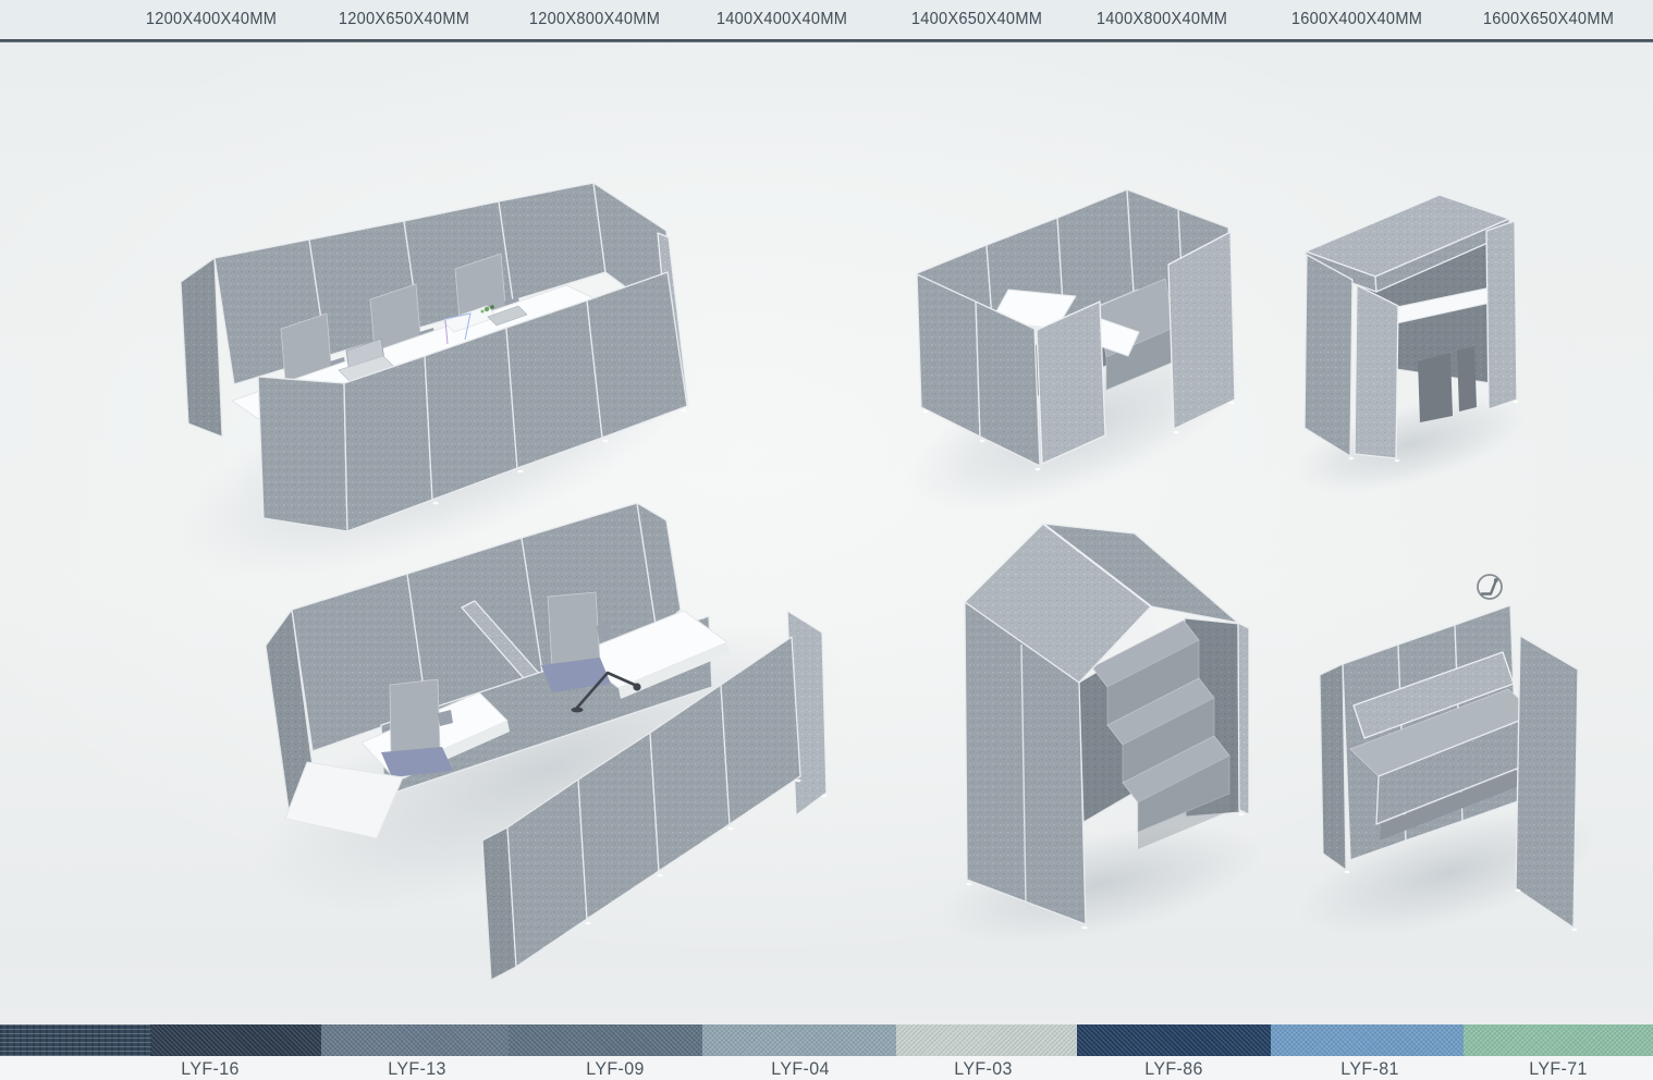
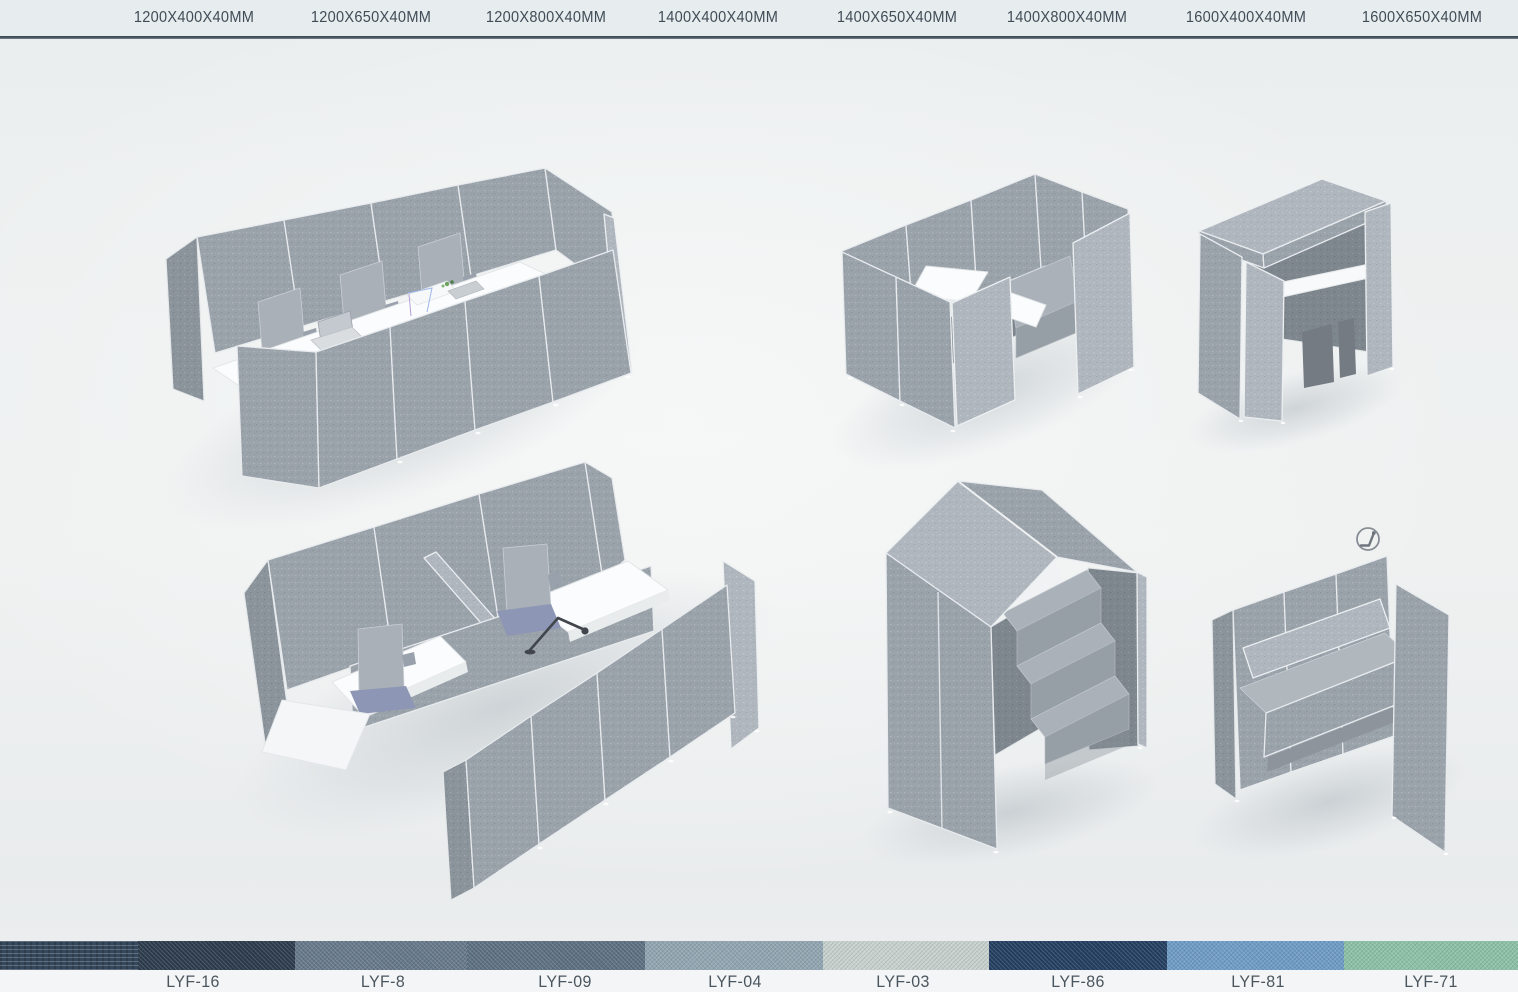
  1200X400X40MM
  1200X650X40MM
  1200X800X40MM
  1400X400X40MM
  1400X650X40MM
  1400X800X40MM
  1600X400X40MM
  1600X650X40MM
  LYF-16
- LYF-13
+ LYF-8
  LYF-09
  LYF-04
  LYF-03
  LYF-86
  LYF-81
  LYF-71
